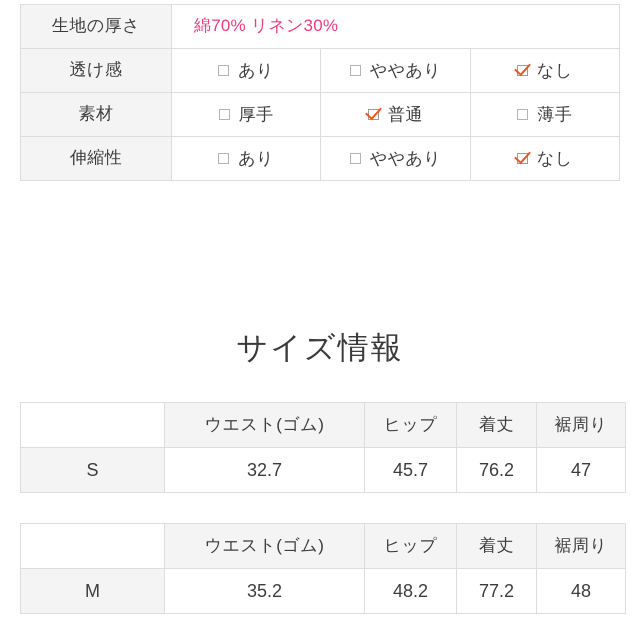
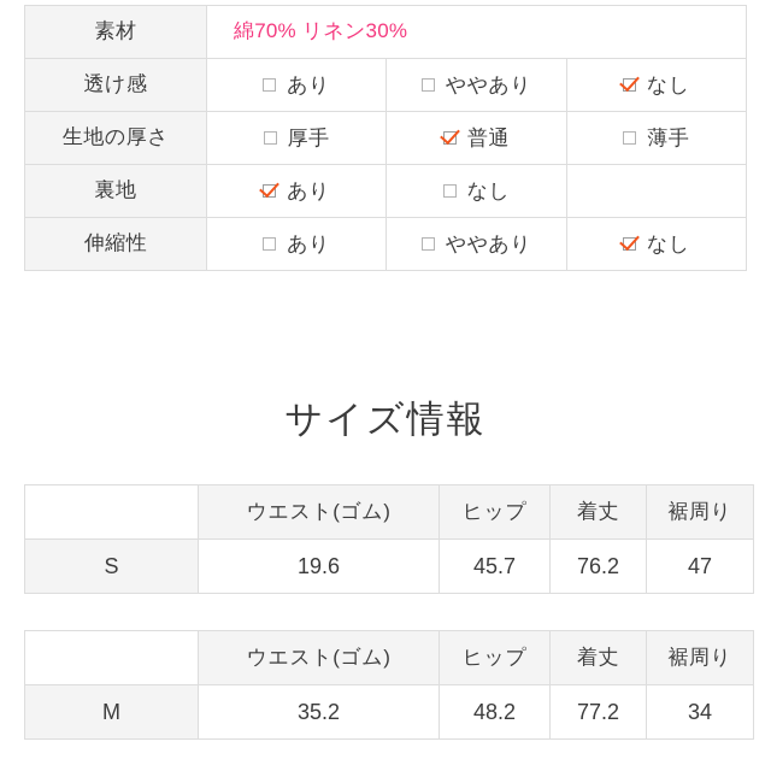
- 生地の厚さ	綿70% リネン30%
+ 素材	綿70% リネン30%
  透け感	あり	ややあり	なし
- 素材	厚手	普通	薄手
+ 生地の厚さ	厚手	普通	薄手
+ 裏地	あり	なし
  伸縮性	あり	ややあり	なし
  サイズ情報
  	ウエスト(ゴム)	ヒップ	着丈	裾周り
- S	32.7	45.7	76.2	47
+ S	19.6	45.7	76.2	47
  	ウエスト(ゴム)	ヒップ	着丈	裾周り
- M	35.2	48.2	77.2	48
+ M	35.2	48.2	77.2	34
